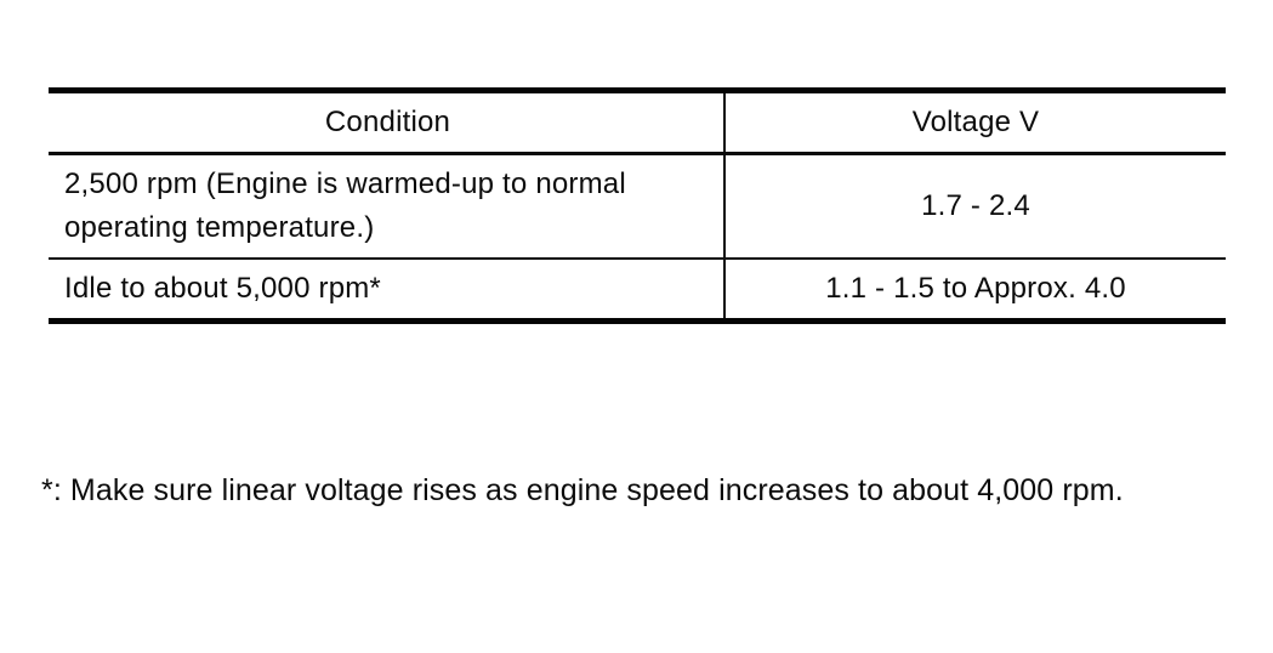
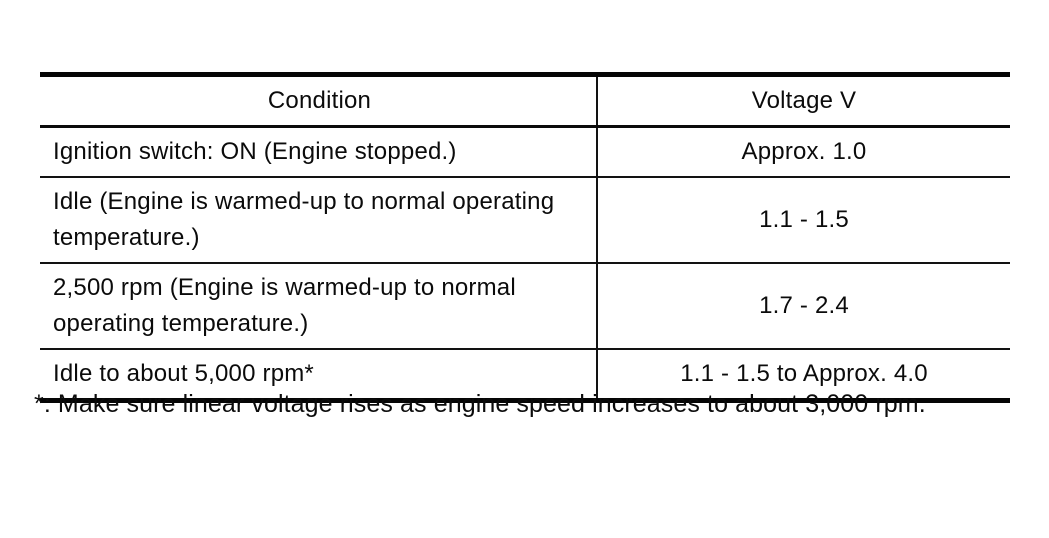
  Condition	Voltage V
+ Ignition switch: ON (Engine stopped.)	Approx. 1.0
+ Idle (Engine is warmed-up to normal operating temperature.)	1.1 - 1.5
  2,500 rpm (Engine is warmed-up to normal operating temperature.)	1.7 - 2.4
  Idle to about 5,000 rpm*	1.1 - 1.5 to Approx. 4.0
- *: Make sure linear voltage rises as engine speed increases to about 4,000 rpm.
+ *: Make sure linear voltage rises as engine speed increases to about 3,000 rpm.
